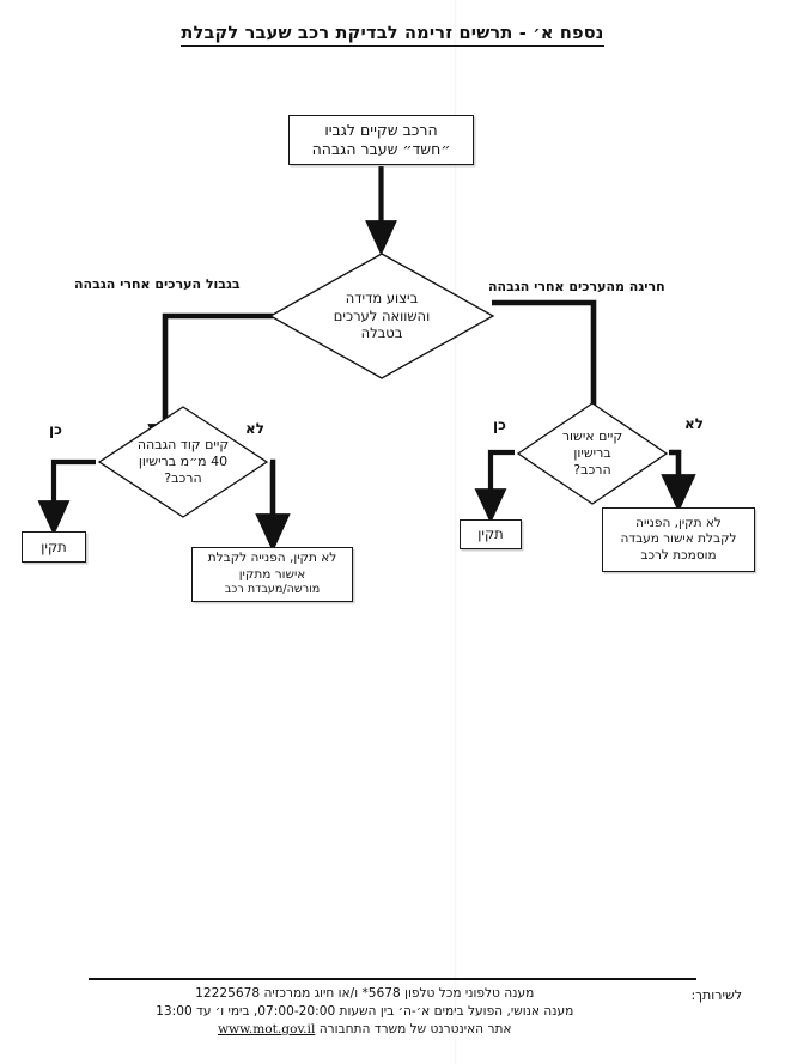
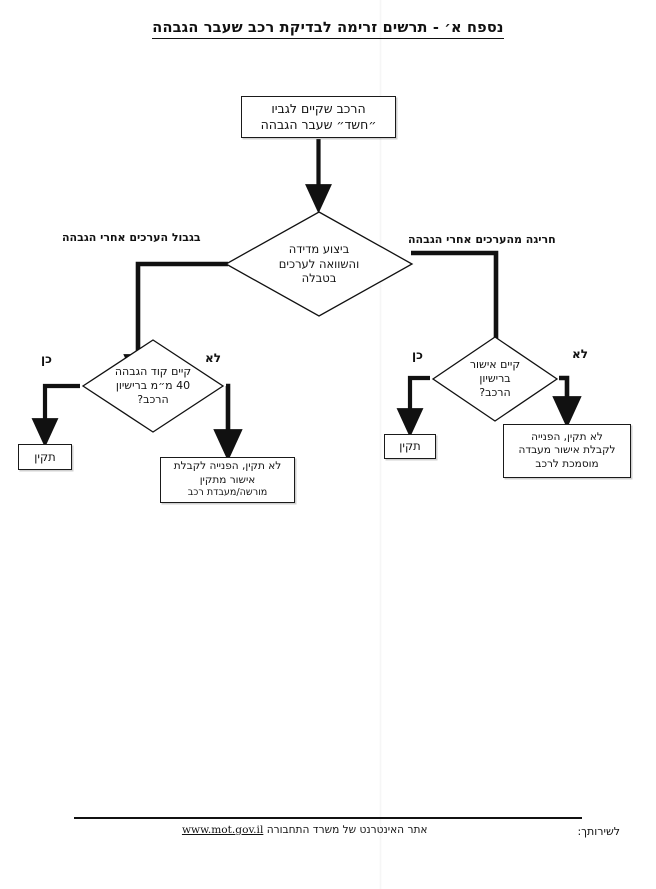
- נספח א׳ - תרשים זרימה לבדיקת רכב שעבר לקבלת
+ נספח א׳ - תרשים זרימה לבדיקת רכב שעבר הגבהה
  הרכב שקיים לגביו
  ״חשד״ שעבר הגבהה
  ביצוע מדידה
  והשוואה לערכים
  בטבלה
  קיים קוד הגבהה
  40 מ״מ ברישיון
  הרכב?
  קיים אישור
  ברישיון
  הרכב?
  תקין
  לא תקין, הפנייה לקבלת
  אישור מתקין
  מורשה/מעבדת רכב
  תקין
  לא תקין, הפנייה
  לקבלת אישור מעבדה
  מוסמכת לרכב
  בגבול הערכים אחרי הגבהה
  חריגה מהערכים אחרי הגבהה
  כן
  לא
  כן
  לא
  לשירותך:
- מענה טלפוני מכל טלפון 5678* ו/או חיוג ממרכזיה 12225678
- מענה אנושי, הפועל בימים א׳-ה׳ בין השעות 07:00-20:00, בימי ו׳ עד 13:00
  אתר האינטרנט של משרד התחבורה www.mot.gov.il
